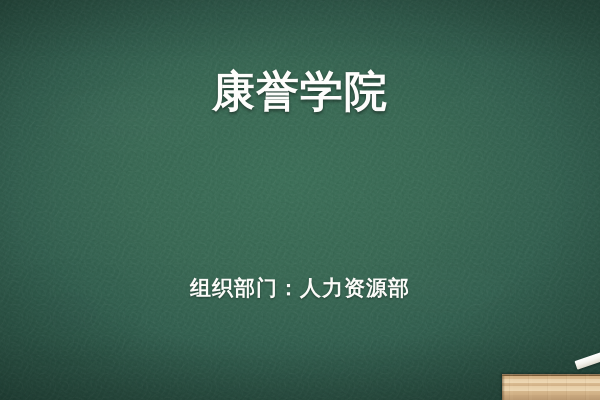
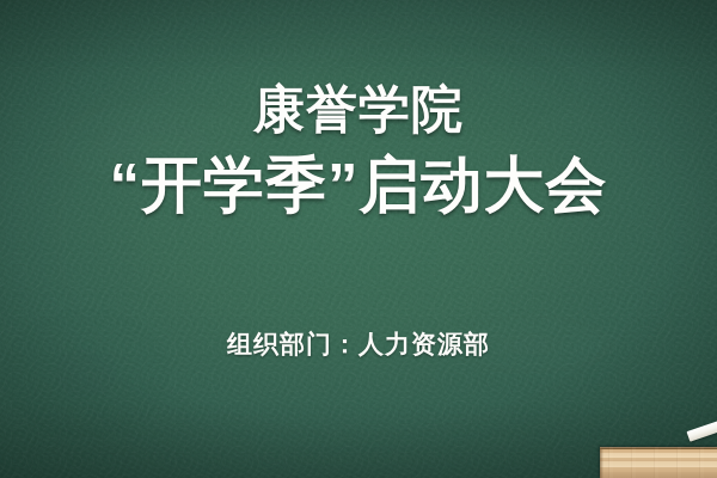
  康誉学院
+ “开学季”启动大会
  组织部门：人力资源部
